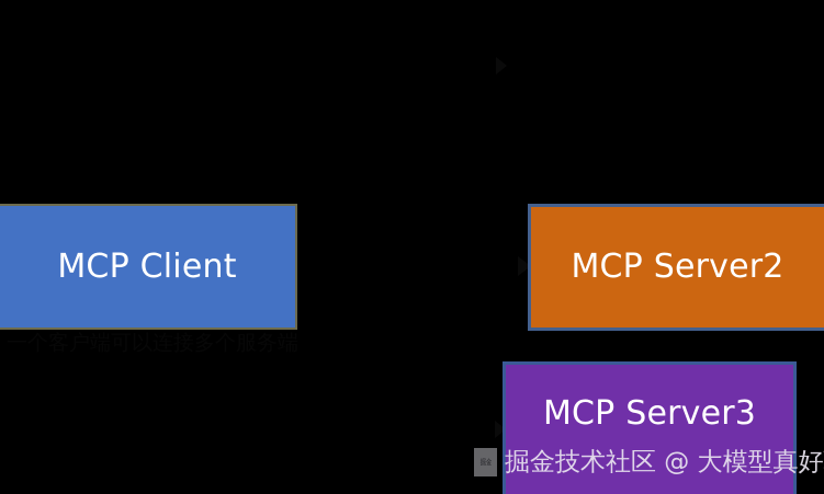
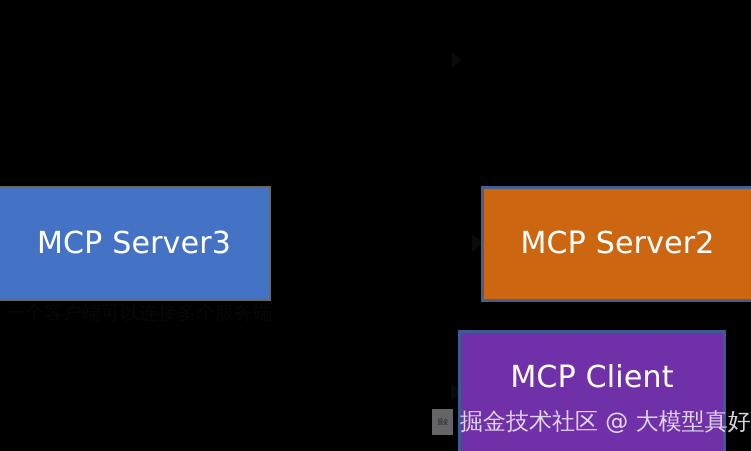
- MCP Client
+ MCP Server3
  MCP Server2
- MCP Server3
+ MCP Client
  掘金
  掘金技术社区 @ 大模型真好
